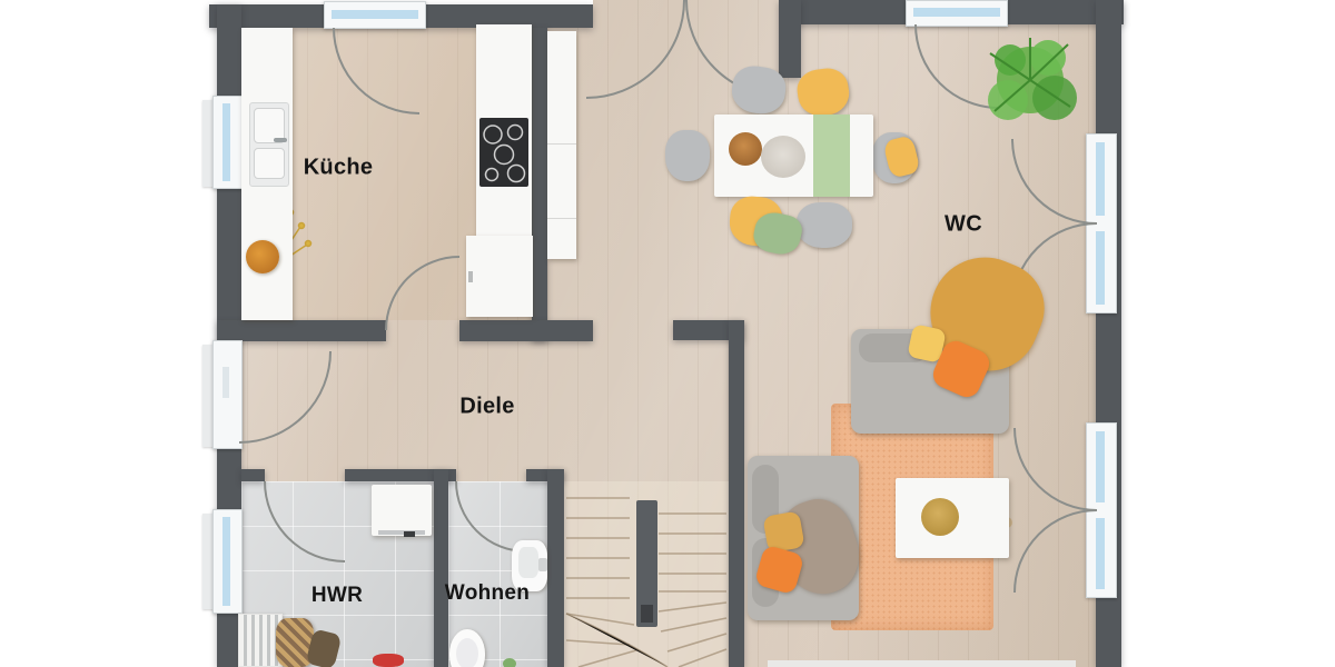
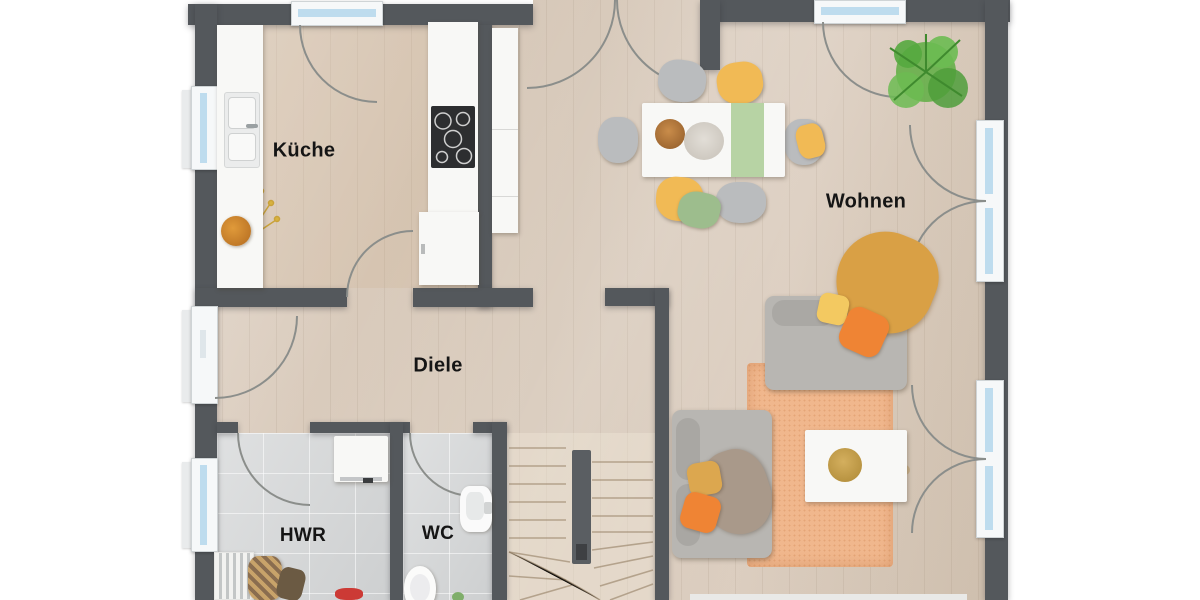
  Küche
- WC
+ Wohnen
  Diele
  HWR
- Wohnen
+ WC
